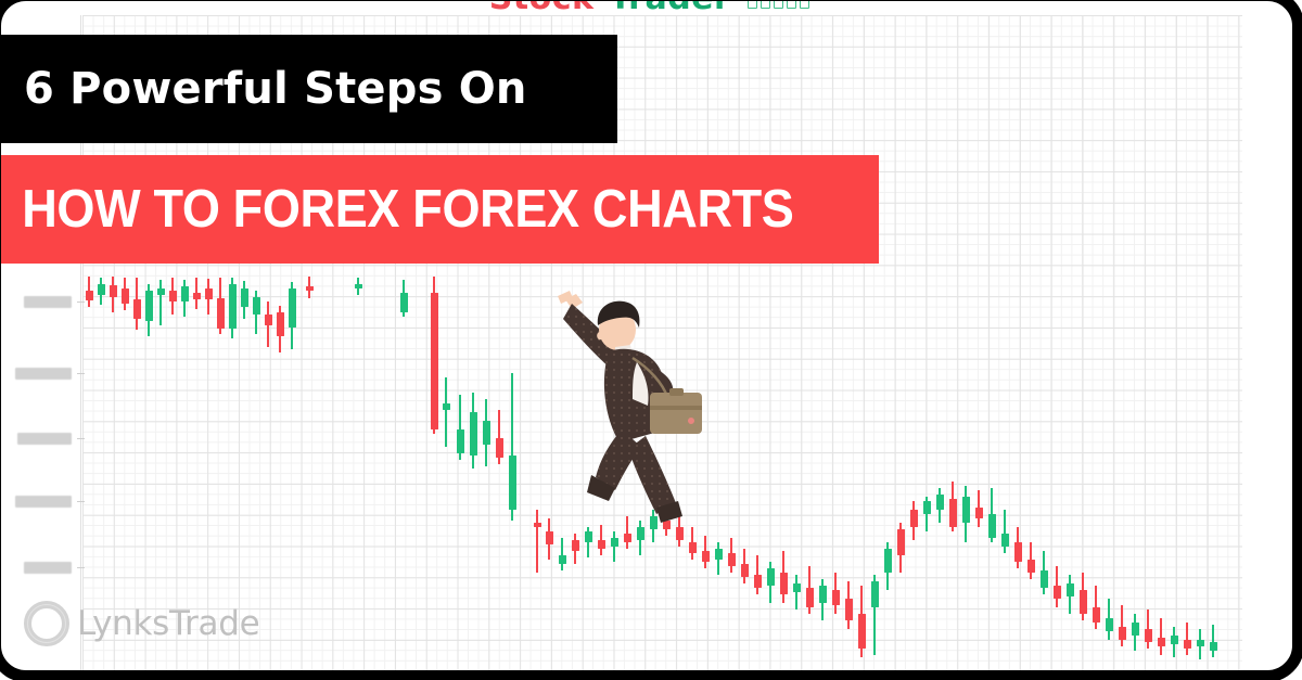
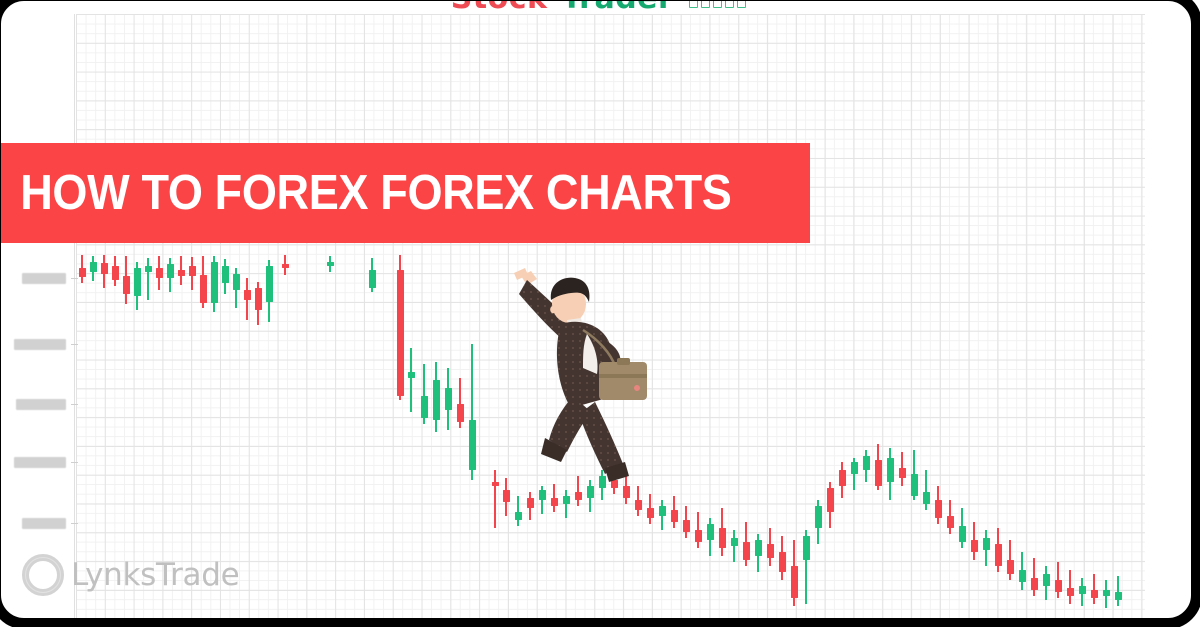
- 6 Powerful Steps On
  HOW TO FOREX FOREX CHARTS
  LynksTrade
